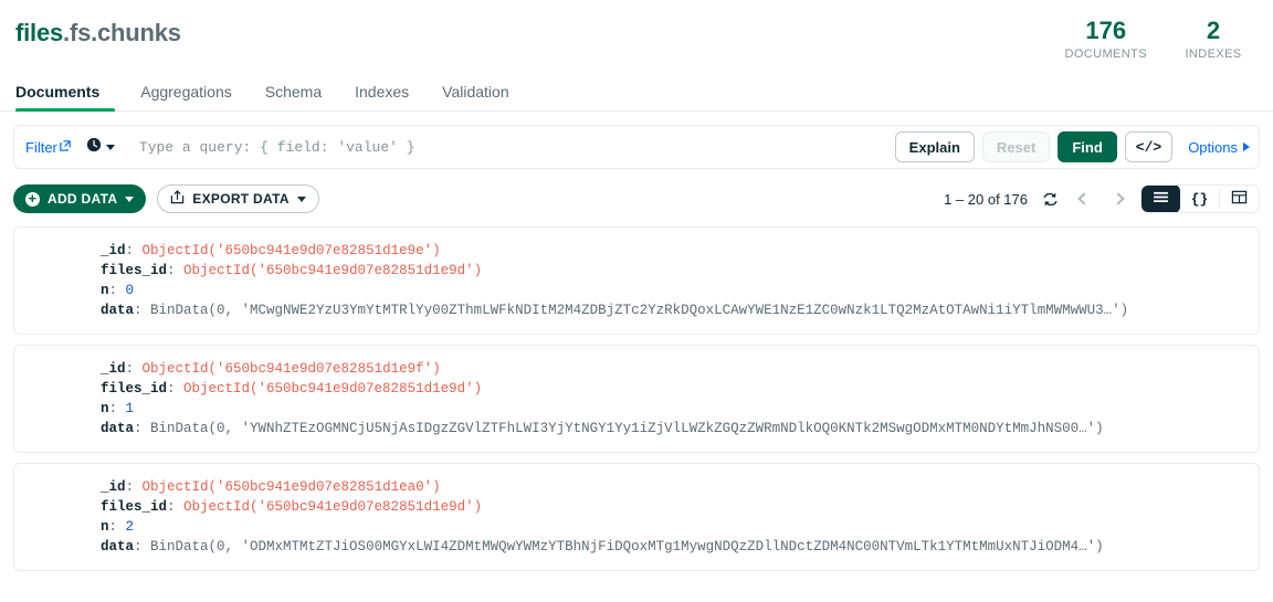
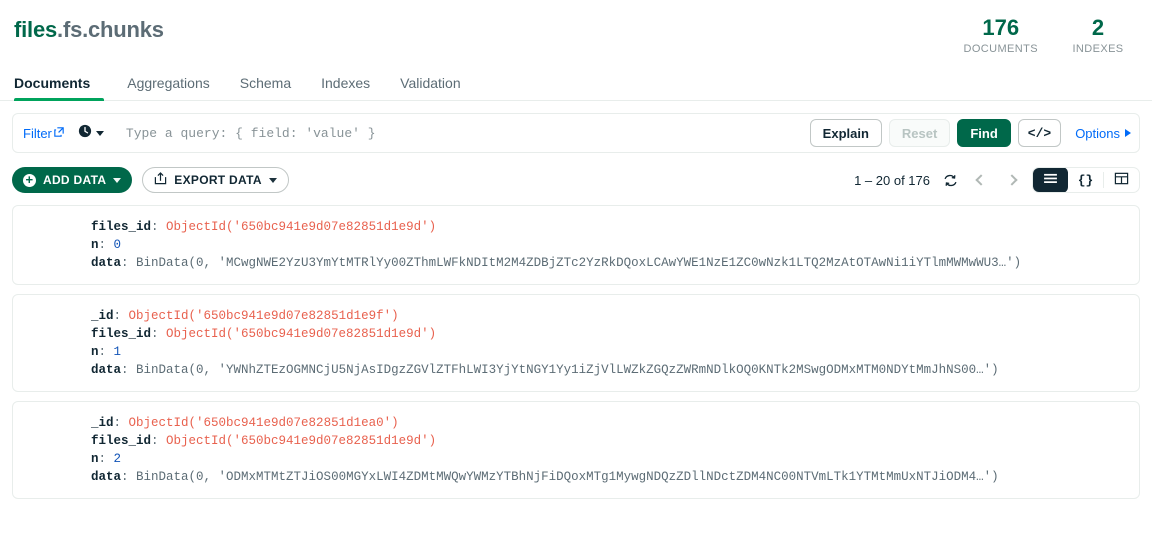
  files.fs.chunks
  176
  DOCUMENTS
  2
  INDEXES
  Documents
  Aggregations
  Schema
  Indexes
  Validation
  Filter
  Type a query: { field: 'value' }
  Explain
  Reset
  Find
  </>
  Options
  +
  ADD DATA
  EXPORT DATA
  1 – 20 of 176
  {}
- _id: ObjectId('650bc941e9d07e82851d1e9e')
  files_id: ObjectId('650bc941e9d07e82851d1e9d')
  n: 0
  data: BinData(0, 'MCwgNWE2YzU3YmYtMTRlYy00ZThmLWFkNDItM2M4ZDBjZTc2YzRkDQoxLCAwYWE1NzE1ZC0wNzk1LTQ2MzAtOTAwNi1iYTlmMWMwWU3…')
  _id: ObjectId('650bc941e9d07e82851d1e9f')
  files_id: ObjectId('650bc941e9d07e82851d1e9d')
  n: 1
  data: BinData(0, 'YWNhZTEzOGMNCjU5NjAsIDgzZGVlZTFhLWI3YjYtNGY1Yy1iZjVlLWZkZGQzZWRmNDlkOQ0KNTk2MSwgODMxMTM0NDYtMmJhNS00…')
  _id: ObjectId('650bc941e9d07e82851d1ea0')
  files_id: ObjectId('650bc941e9d07e82851d1e9d')
  n: 2
  data: BinData(0, 'ODMxMTMtZTJiOS00MGYxLWI4ZDMtMWQwYWMzYTBhNjFiDQoxMTg1MywgNDQzZDllNDctZDM4NC00NTVmLTk1YTMtMmUxNTJiODM4…')
